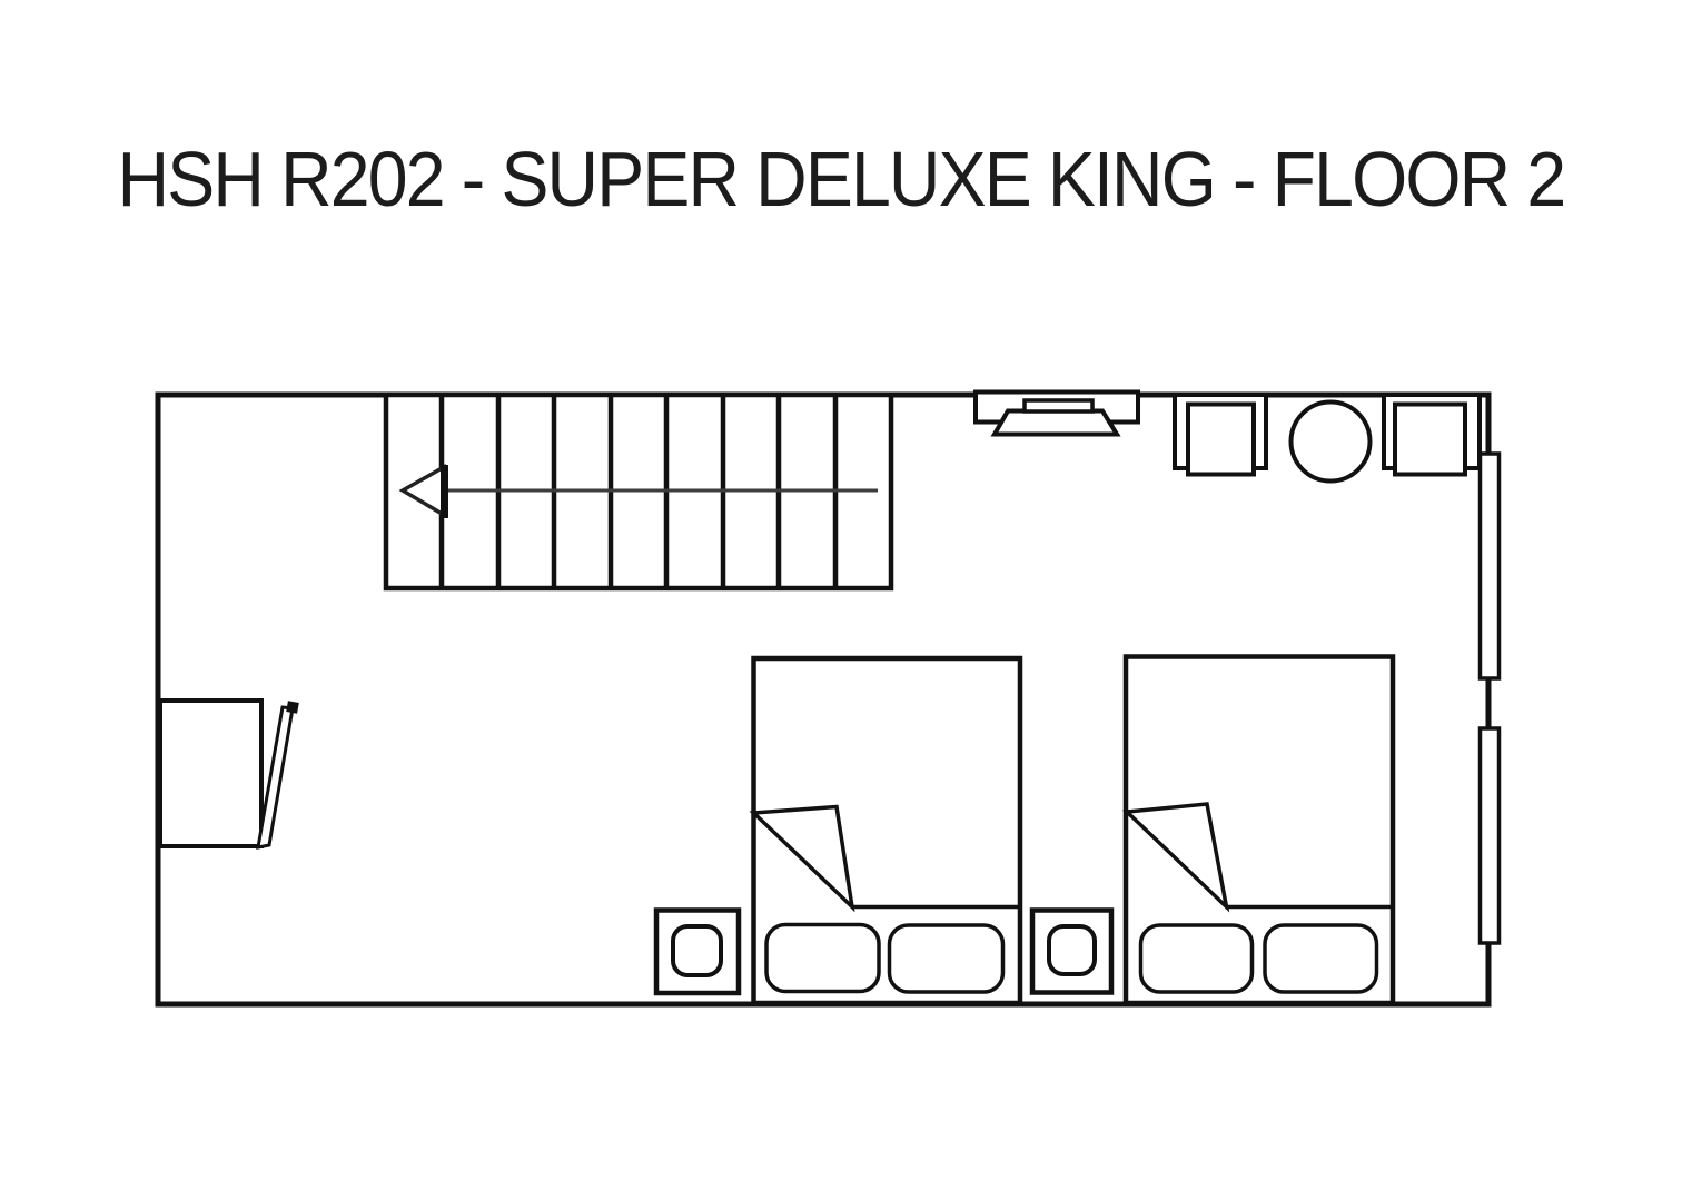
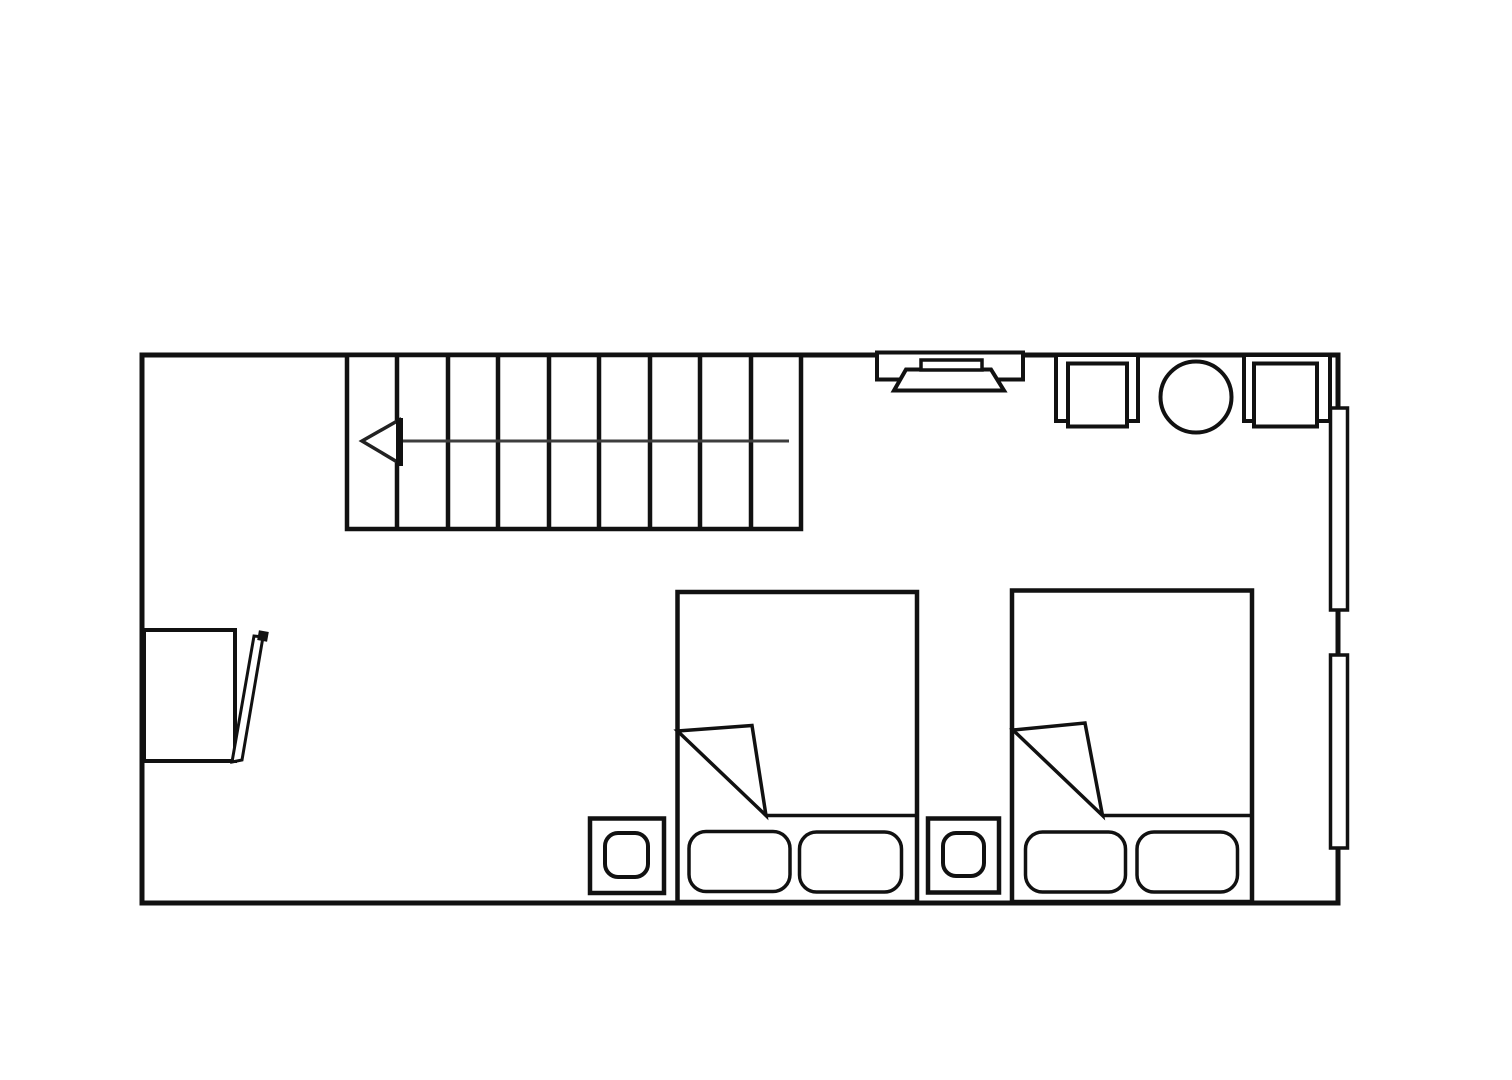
- HSH R202 - SUPER DELUXE KING - FLOOR 2
